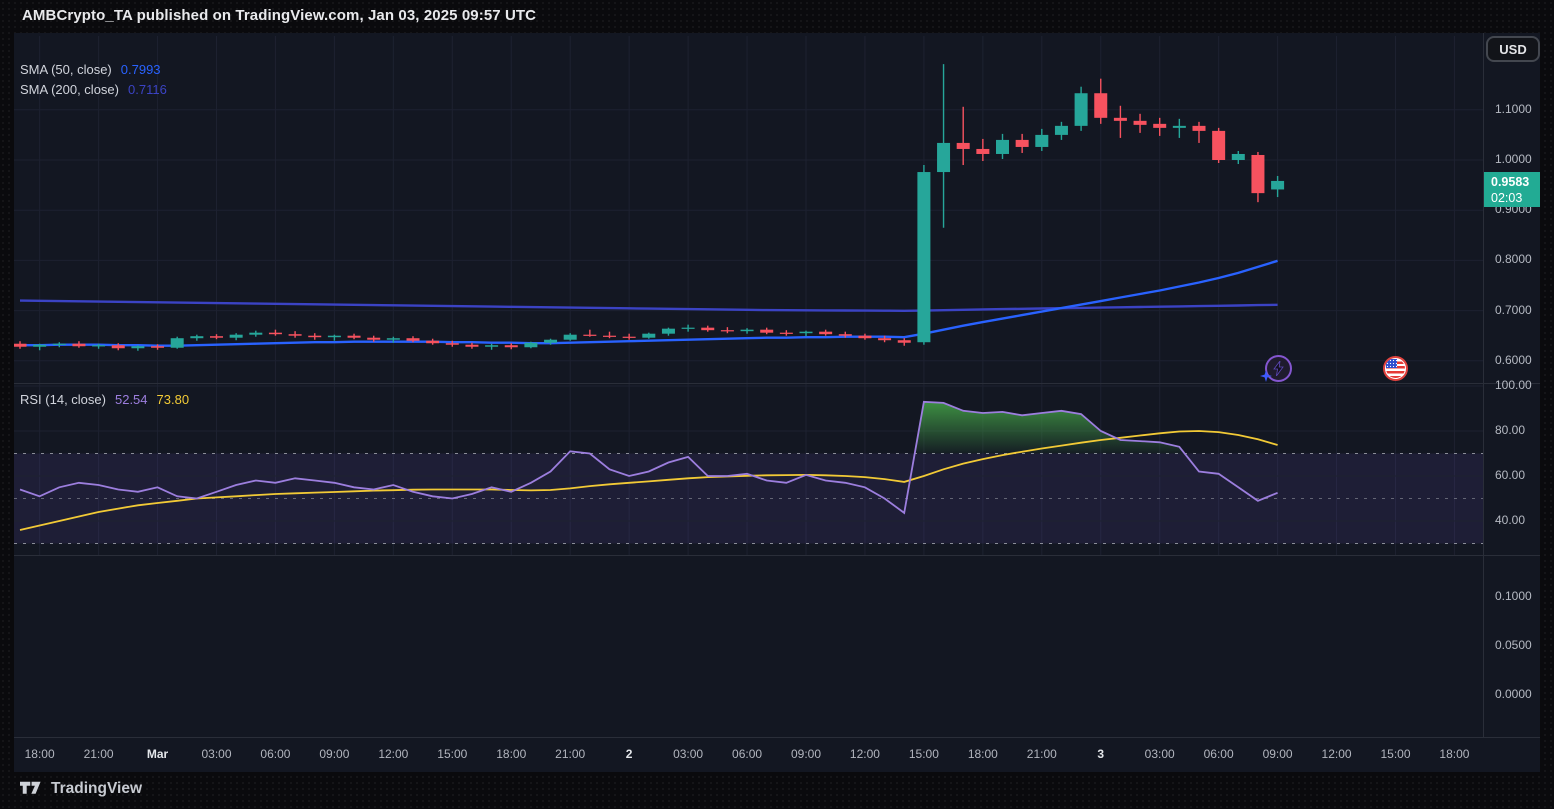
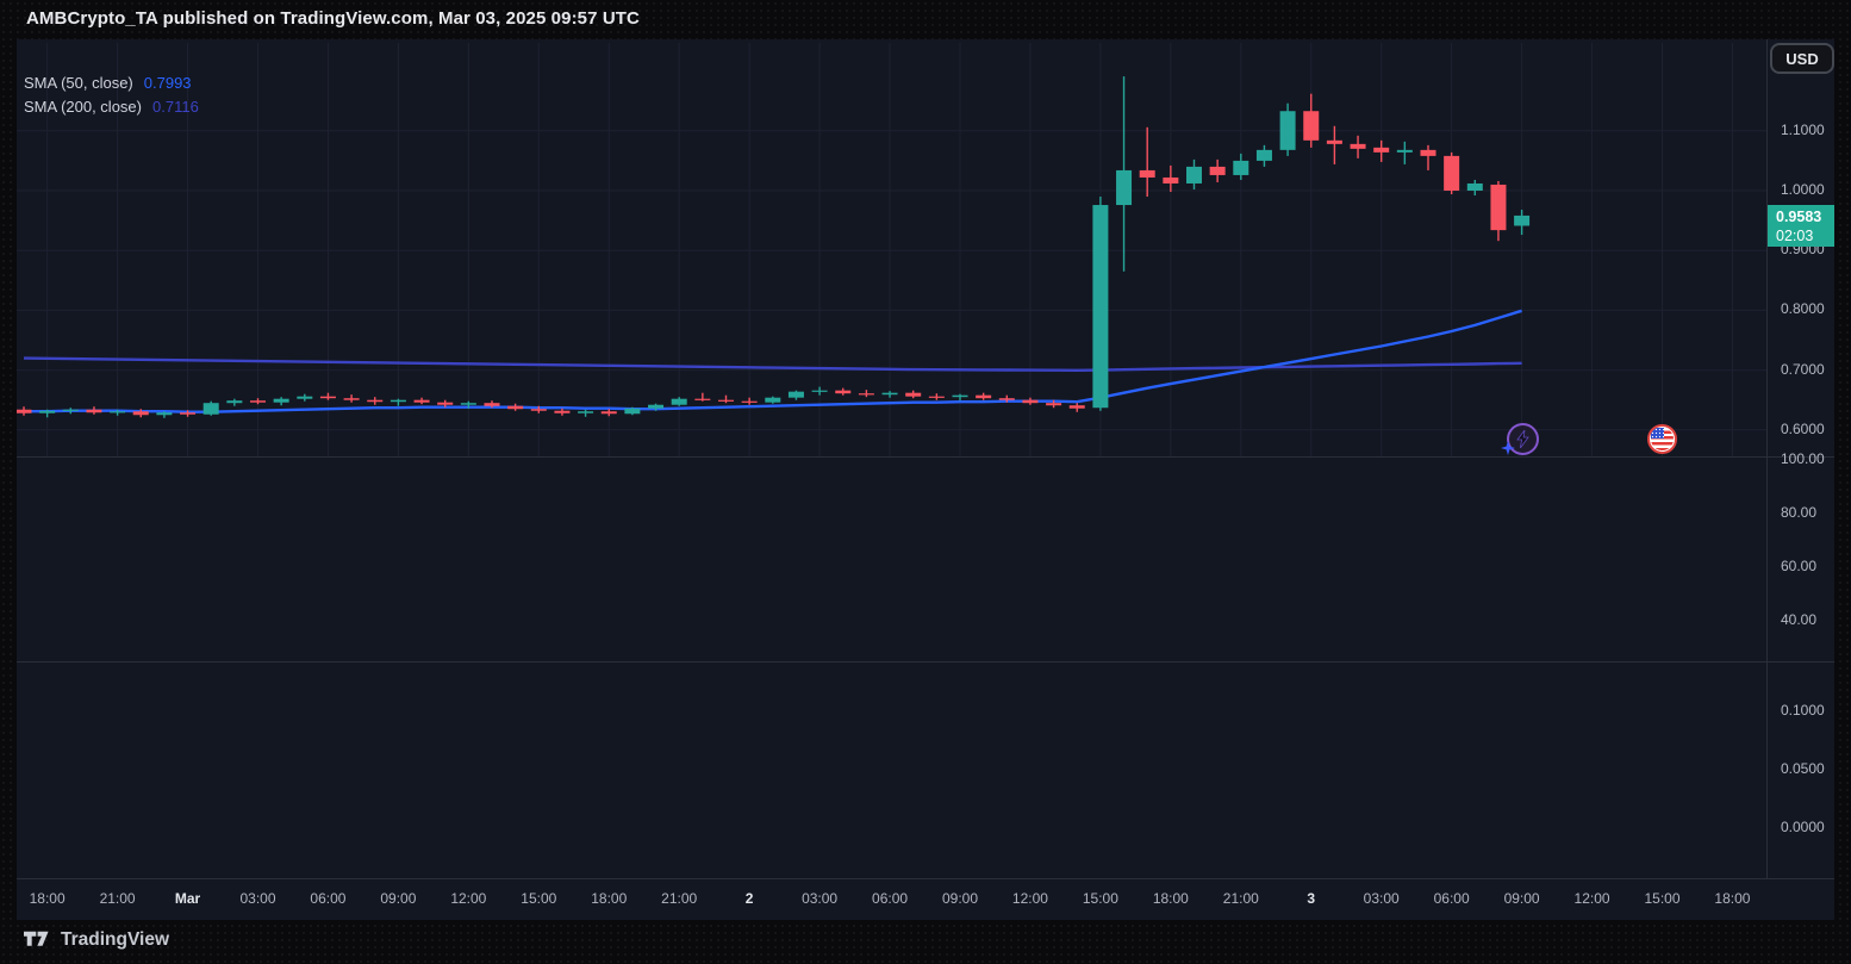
- AMBCrypto_TA published on TradingView.com, Jan 03, 2025 09:57 UTC
+ AMBCrypto_TA published on TradingView.com, Mar 03, 2025 09:57 UTC
  SMA (50, close)
  0.7993
  SMA (200, close)
  0.7116
- RSI (14, close)
- 52.54
- 73.80
  18:00
  21:00
  Mar
  03:00
  06:00
  09:00
  12:00
  15:00
  18:00
  21:00
  2
  03:00
  06:00
  09:00
  12:00
  15:00
  18:00
  21:00
  3
  03:00
  06:00
  09:00
  12:00
  15:00
  18:00
  1.1000
  1.0000
  0.9000
  0.8000
  0.7000
  0.6000
  100.00
  80.00
  60.00
  40.00
  0.1000
  0.0500
  0.0000
  USD
  0.9583
  02:03
  TradingView
